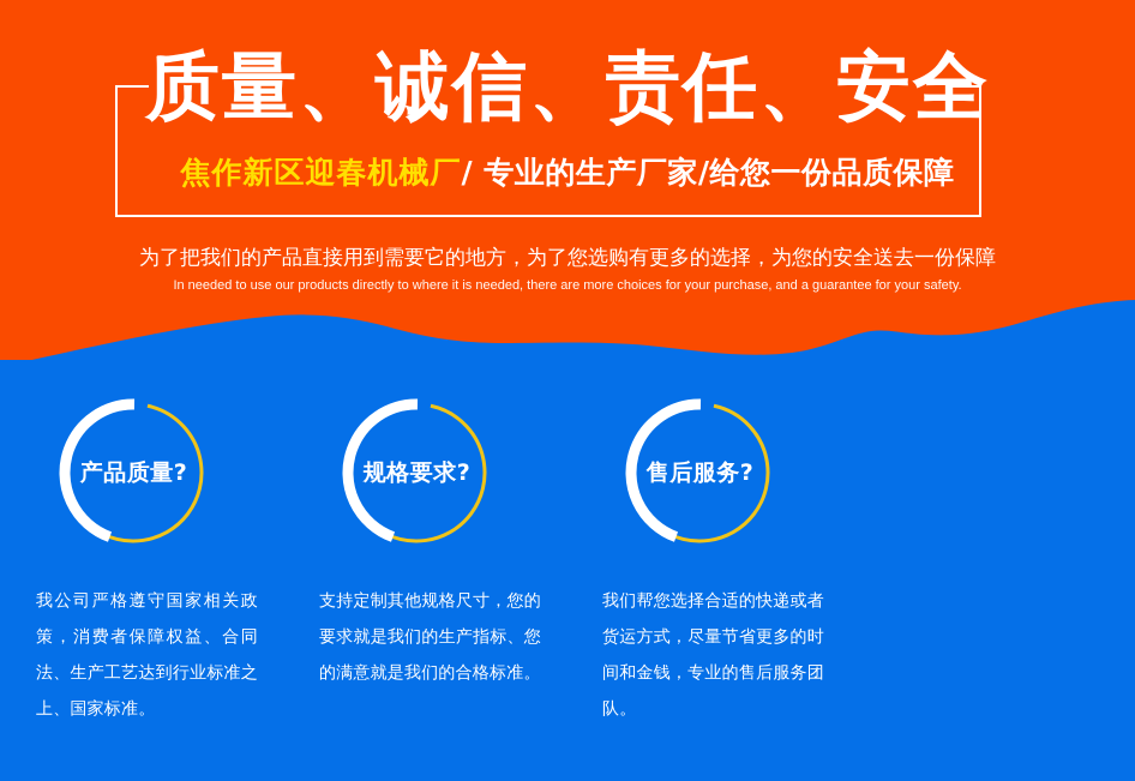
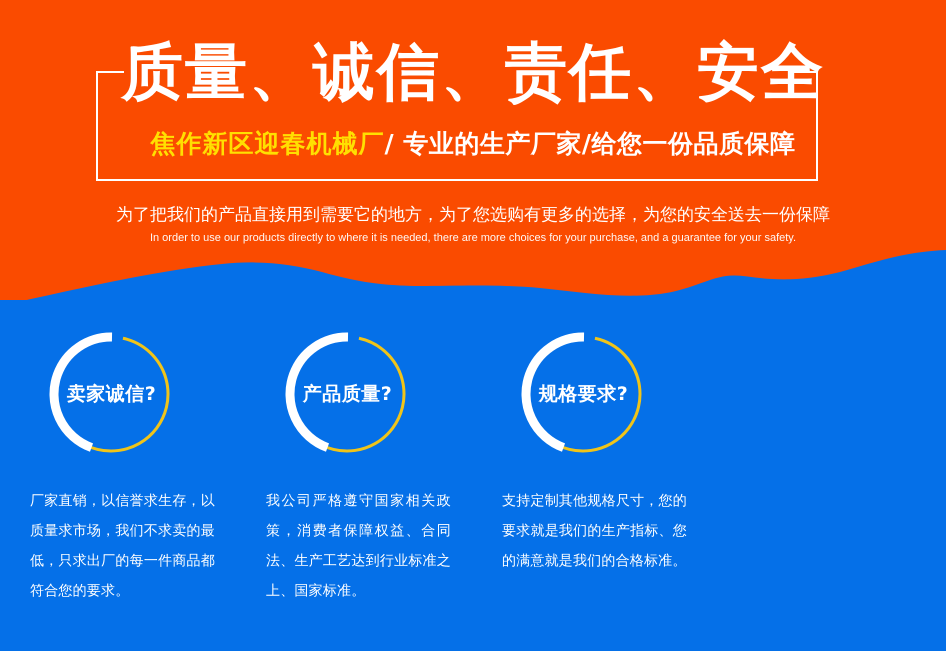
  质量、诚信、责任、安全
  焦作新区迎春机械厂/ 专业的生产厂家/给您一份品质保障
  为了把我们的产品直接用到需要它的地方，为了您选购有更多的选择，为您的安全送去一份保障
- In needed to use our products directly to where it is needed, there are more choices for your purchase, and a guarantee for your safety.
+ In order to use our products directly to where it is needed, there are more choices for your purchase, and a guarantee for your safety.
+ 卖家诚信?
+ 厂家直销，以信誉求生存，以质量求市场，我们不求卖的最低，只求出厂的每一件商品都符合您的要求。
  产品质量?
  我公司严格遵守国家相关政策，消费者保障权益、合同法、生产工艺达到行业标准之上、国家标准。
  规格要求?
  支持定制其他规格尺寸，您的要求就是我们的生产指标、您的满意就是我们的合格标准。
- 售后服务?
- 我们帮您选择合适的快递或者货运方式，尽量节省更多的时间和金钱，专业的售后服务团队。
